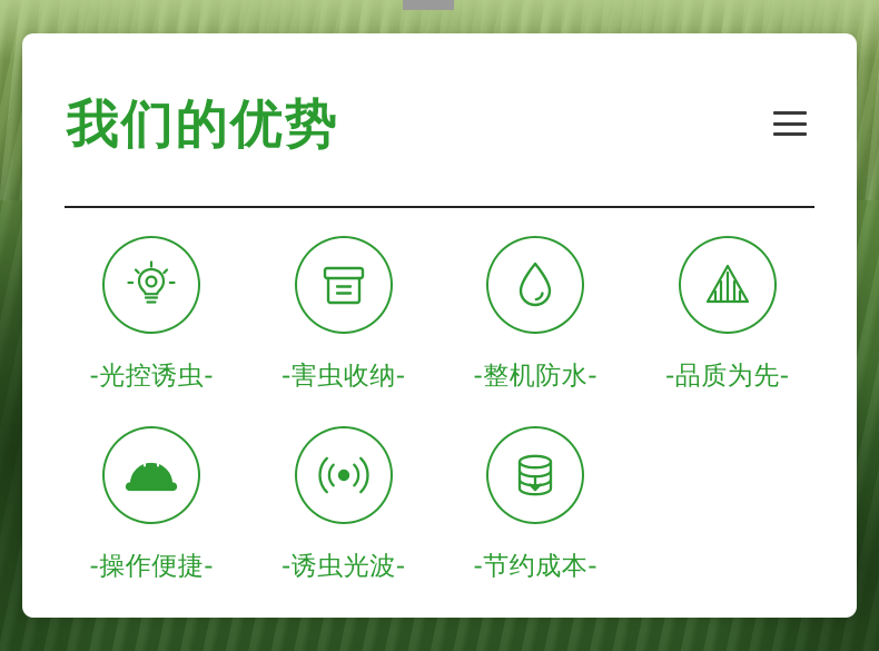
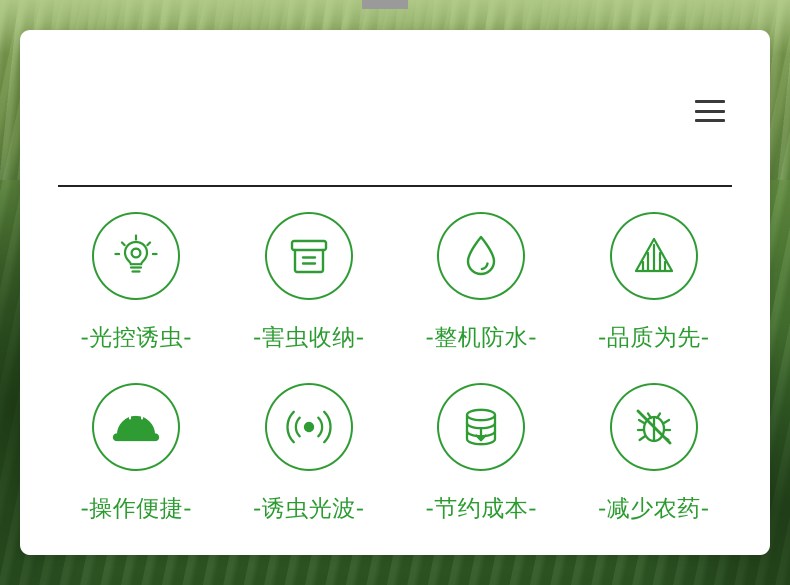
- 我们的优势
  -光控诱虫-
  -害虫收纳-
  -整机防水-
  -品质为先-
  -操作便捷-
  -诱虫光波-
  -节约成本-
+ -减少农药-
